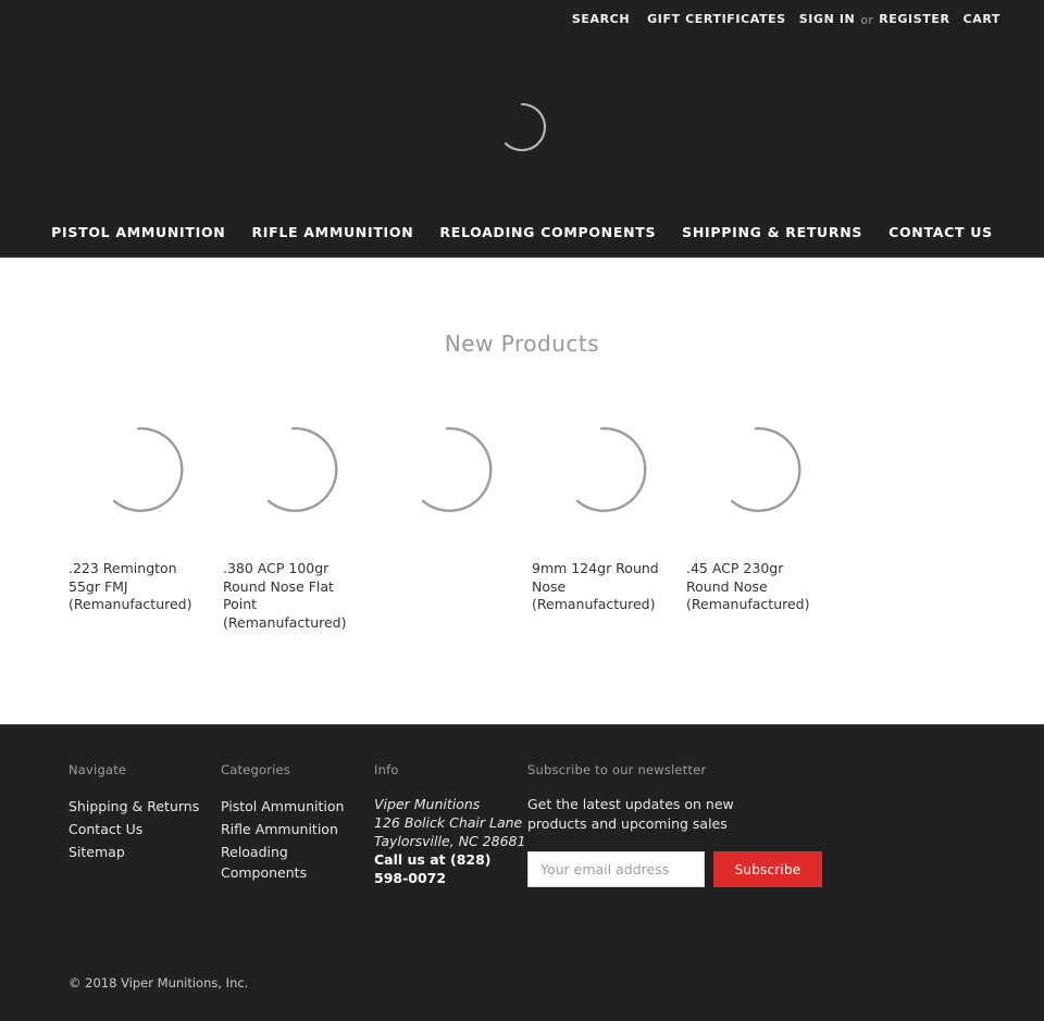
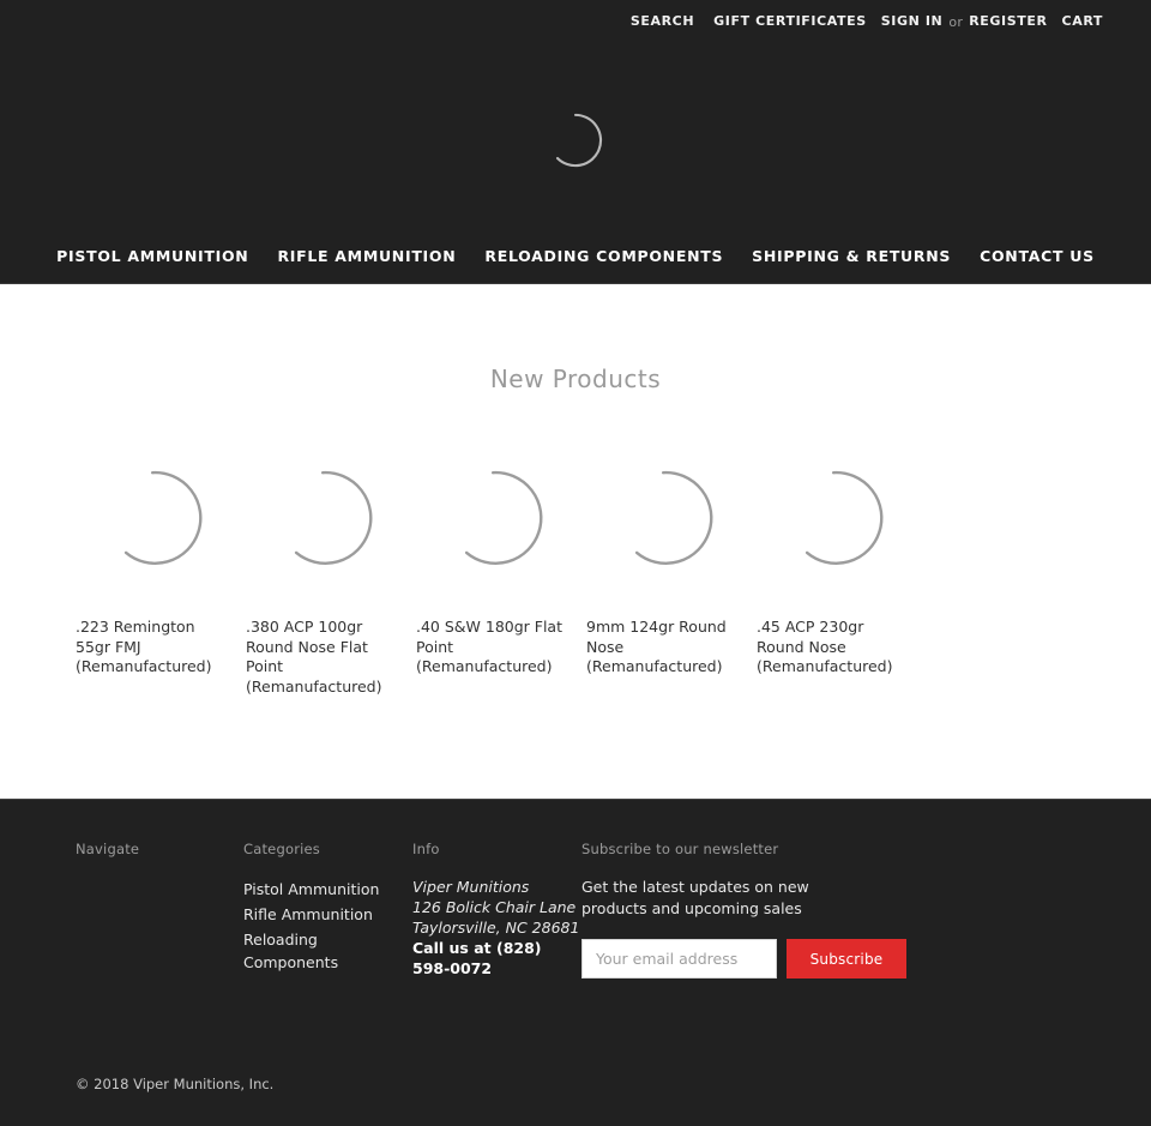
  SEARCH
  GIFT CERTIFICATES
  SIGN IN
  or
  REGISTER
  CART
  PISTOL AMMUNITION
  RIFLE AMMUNITION
  RELOADING COMPONENTS
  SHIPPING & RETURNS
  CONTACT US
  New Products
  .223 Remington 55gr FMJ (Remanufactured)
  .380 ACP 100gr Round Nose Flat Point (Remanufactured)
+ .40 S&W 180gr Flat Point (Remanufactured)
  9mm 124gr Round Nose (Remanufactured)
  .45 ACP 230gr Round Nose (Remanufactured)
  Navigate
- Shipping & Returns
- Contact Us
- Sitemap
  Categories
  Pistol Ammunition
  Rifle Ammunition
  Reloading Components
  Info
  Viper Munitions
  126 Bolick Chair Lane
  Taylorsville, NC 28681
  Call us at (828) 598-0072
  Subscribe to our newsletter
  Get the latest updates on new products and upcoming sales
  Your email address
  Subscribe
  © 2018 Viper Munitions, Inc.
